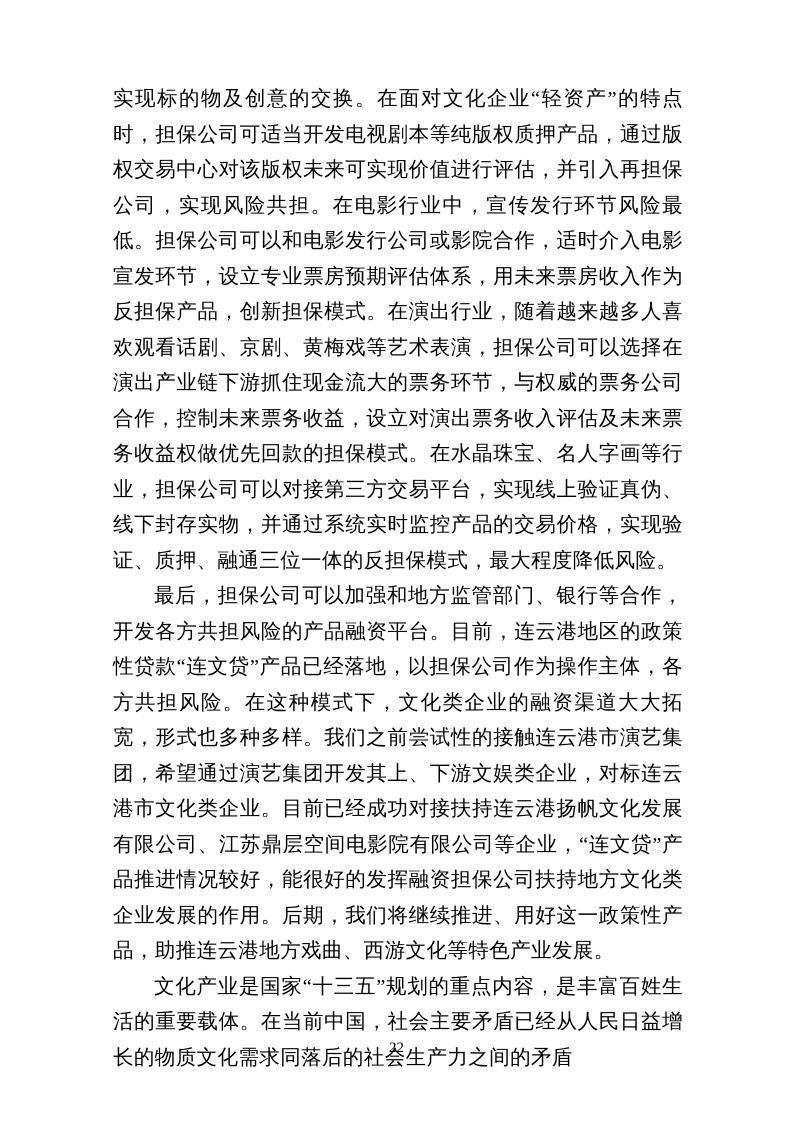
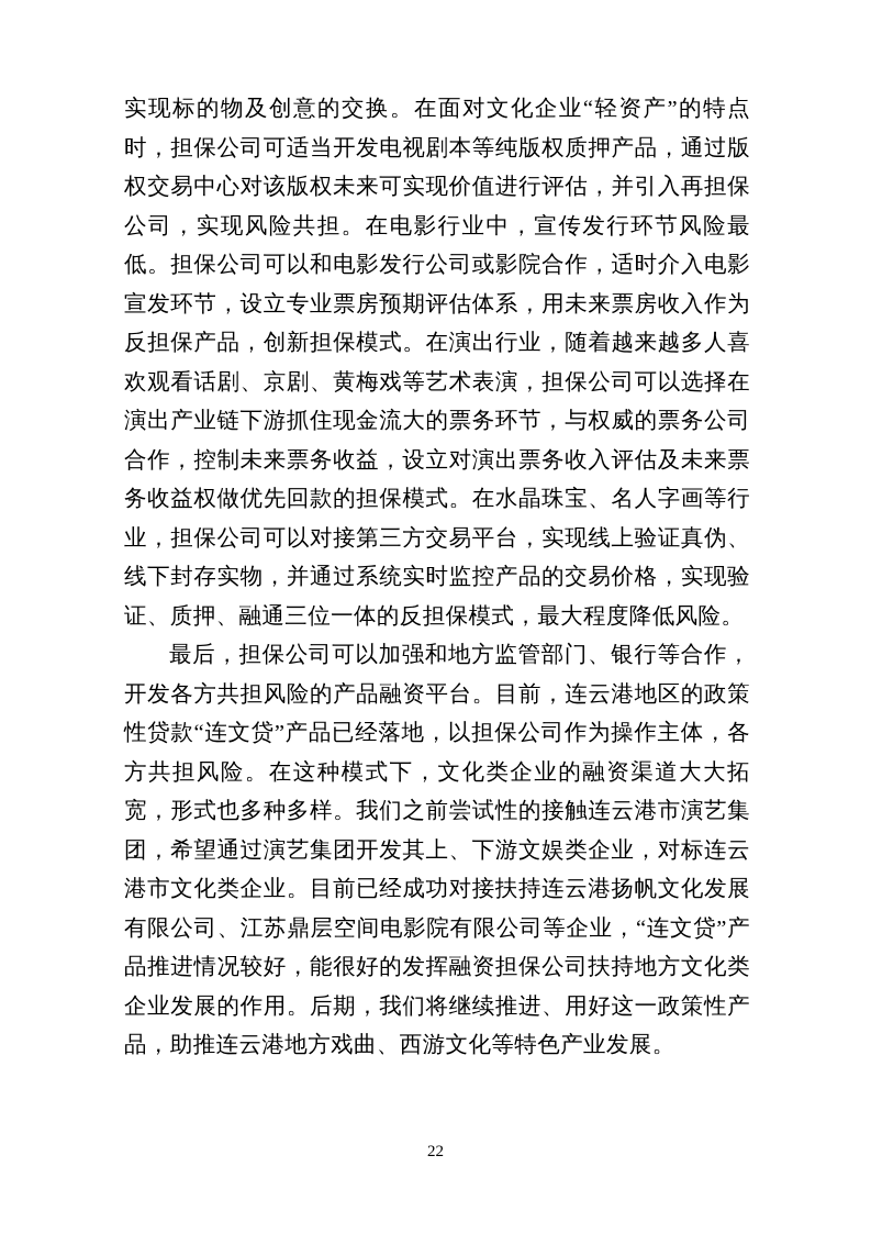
  实现标的物及创意的交换。在面对文化企业“轻资产”的特点时，担保公司可适当开发电视剧本等纯版权质押产品，通过版权交易中心对该版权未来可实现价值进行评估，并引入再担保公司，实现风险共担。在电影行业中，宣传发行环节风险最低。担保公司可以和电影发行公司或影院合作，适时介入电影宣发环节，设立专业票房预期评估体系，用未来票房收入作为反担保产品，创新担保模式。在演出行业，随着越来越多人喜欢观看话剧、京剧、黄梅戏等艺术表演，担保公司可以选择在演出产业链下游抓住现金流大的票务环节，与权威的票务公司合作，控制未来票务收益，设立对演出票务收入评估及未来票务收益权做优先回款的担保模式。在水晶珠宝、名人字画等行业，担保公司可以对接第三方交易平台，实现线上验证真伪、线下封存实物，并通过系统实时监控产品的交易价格，实现验证、质押、融通三位一体的反担保模式，最大程度降低风险。
  最后，担保公司可以加强和地方监管部门、银行等合作，开发各方共担风险的产品融资平台。目前，连云港地区的政策性贷款“连文贷”产品已经落地，以担保公司作为操作主体，各方共担风险。在这种模式下，文化类企业的融资渠道大大拓宽，形式也多种多样。我们之前尝试性的接触连云港市演艺集团，希望通过演艺集团开发其上、下游文娱类企业，对标连云港市文化类企业。目前已经成功对接扶持连云港扬帆文化发展有限公司、江苏鼎层空间电影院有限公司等企业，“连文贷”产品推进情况较好，能很好的发挥融资担保公司扶持地方文化类企业发展的作用。后期，我们将继续推进、用好这一政策性产品，助推连云港地方戏曲、西游文化等特色产业发展。
- 文化产业是国家“十三五”规划的重点内容，是丰富百姓生活的重要载体。在当前中国，社会主要矛盾已经从人民日益增长的物质文化需求同落后的社会生产力之间的矛盾
  22
